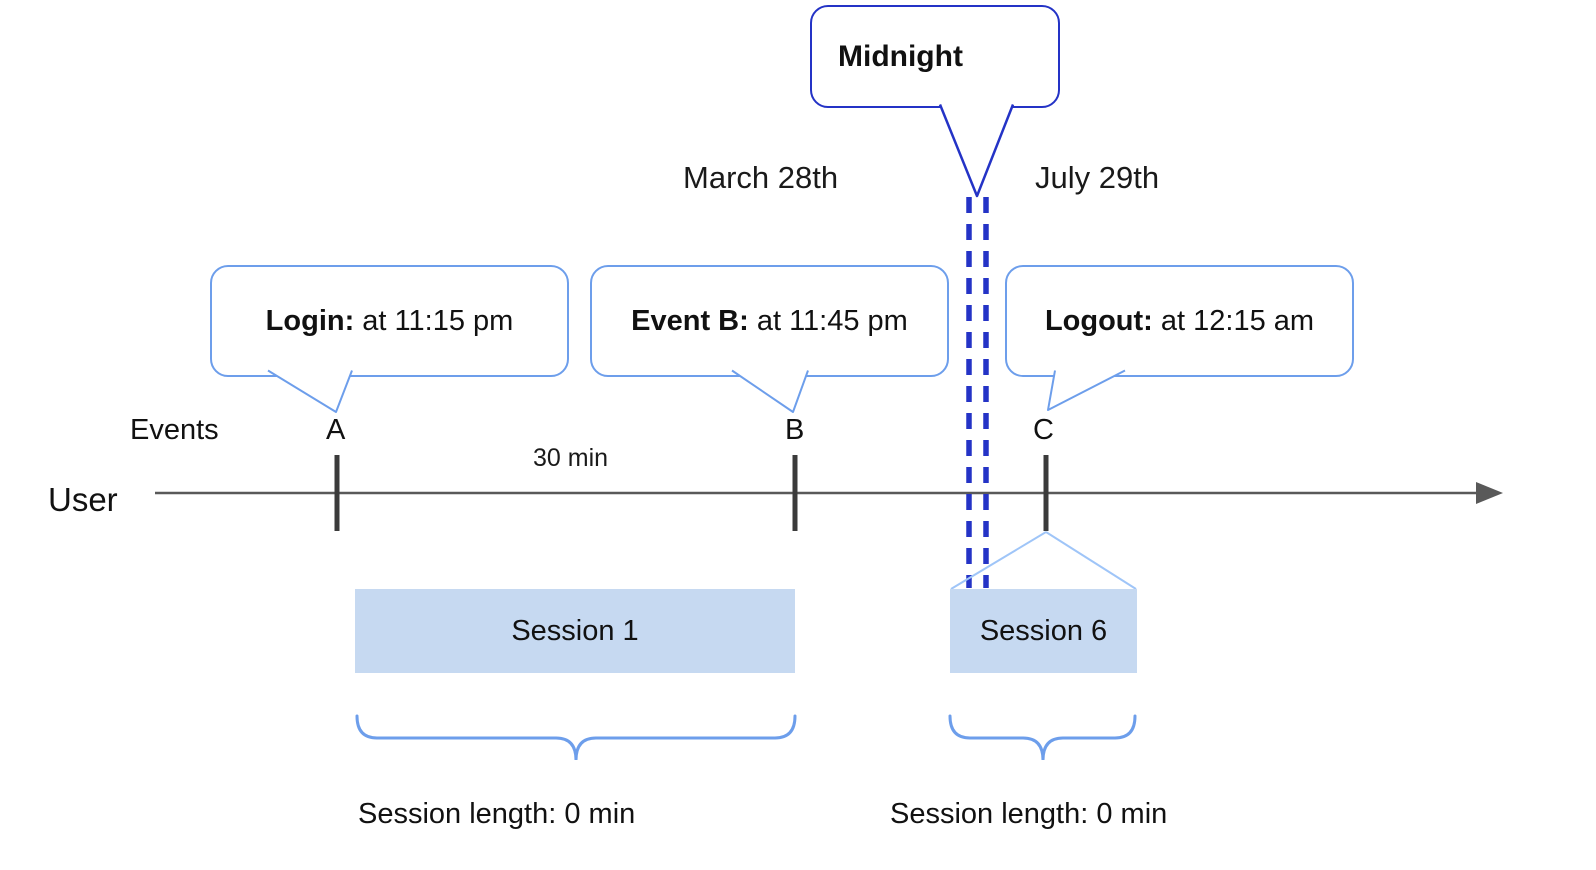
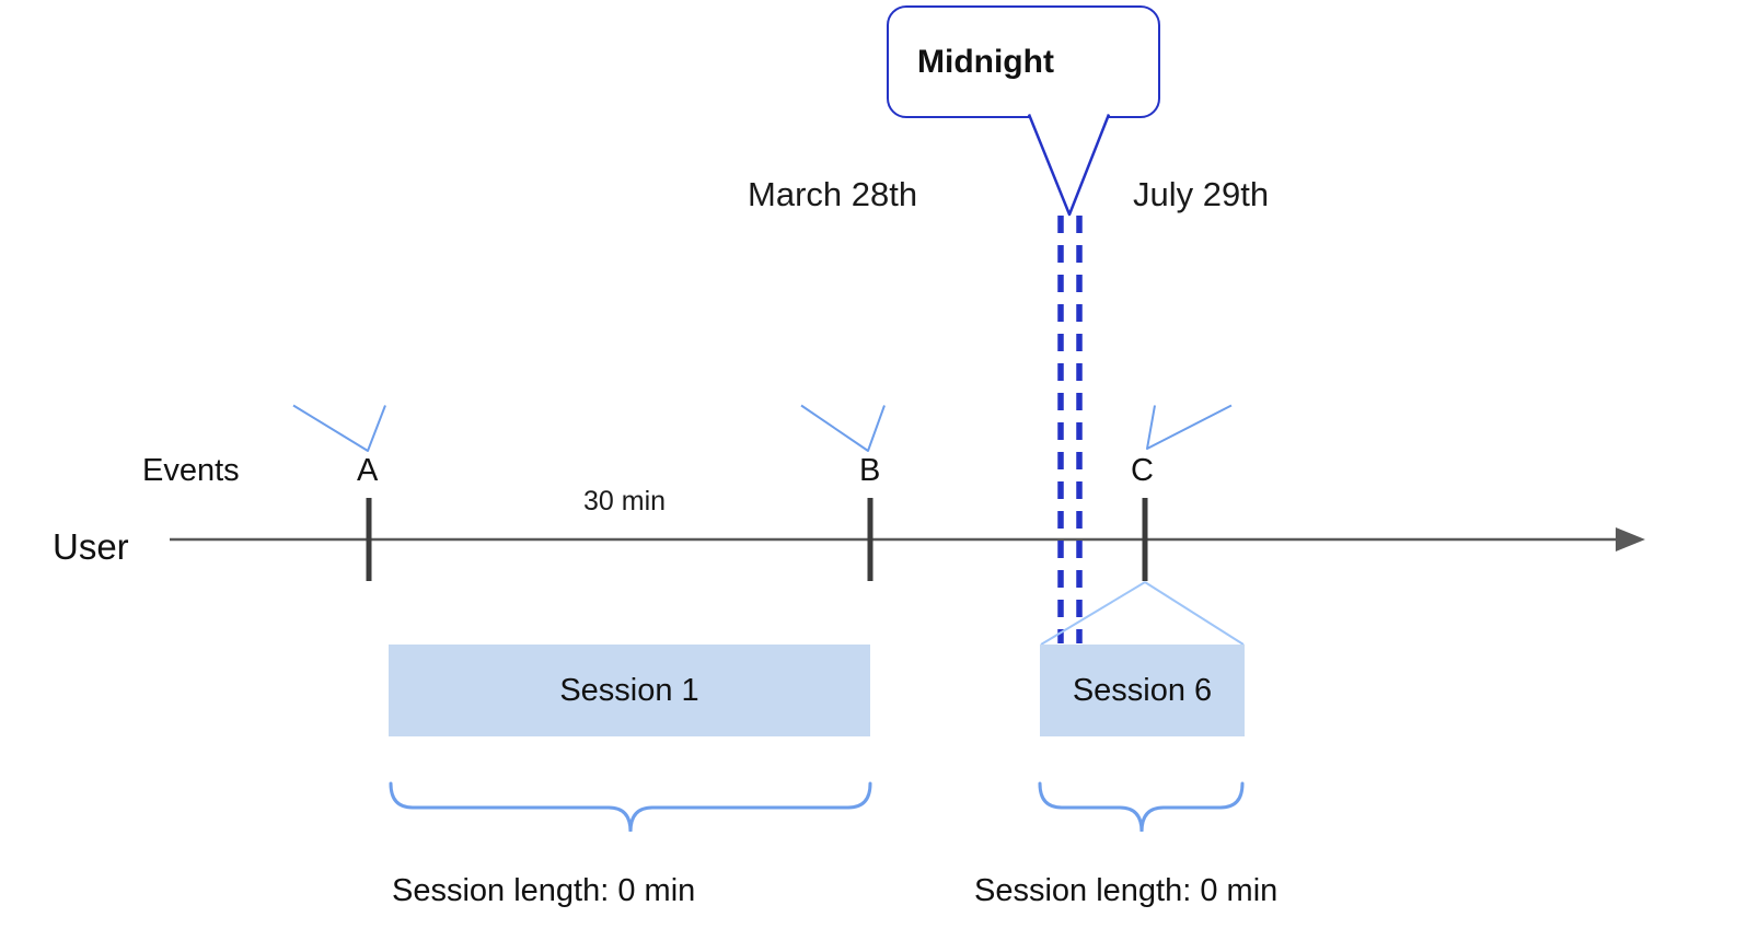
  Midnight
  March 28th
  July 29th
- Login:
- at 11:15 pm
- Event B:
- at 11:45 pm
- Logout:
- at 12:15 am
  Events
  A
  B
  C
  30 min
  User
  Session 1
  Session 6
  Session length: 0 min
  Session length: 0 min
